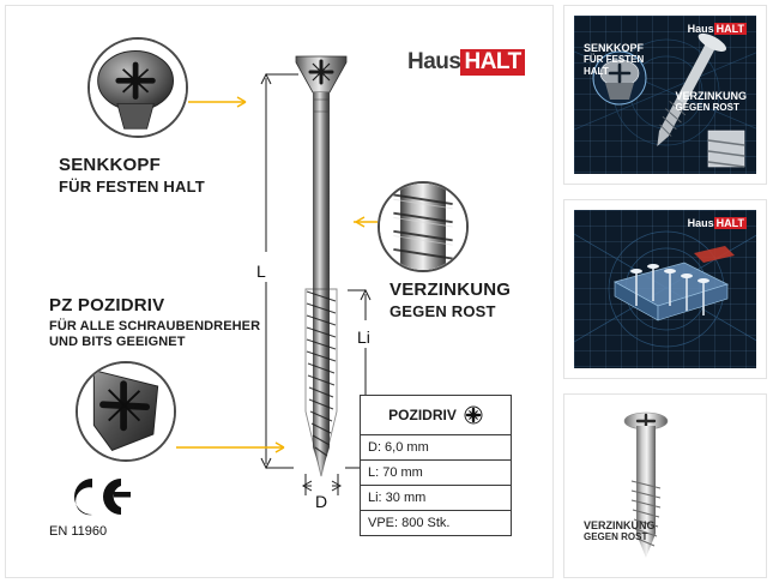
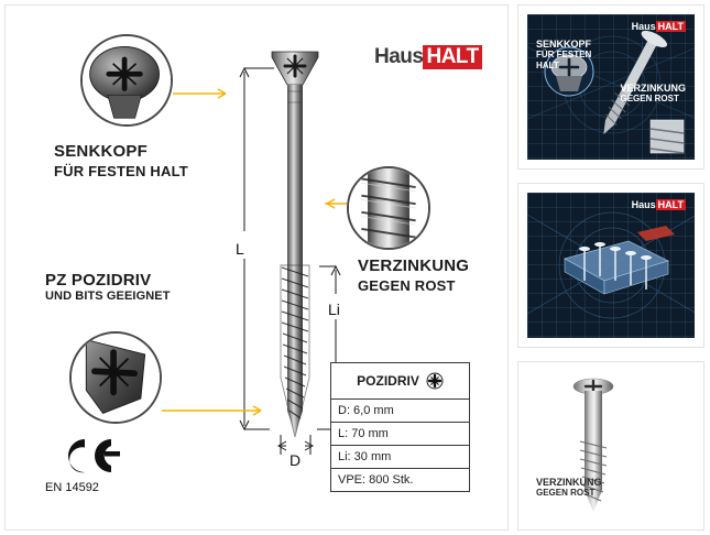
  Haus HALT
  SENKKOPF
  FÜR FESTEN HALT
  PZ POZIDRIV
- FÜR ALLE SCHRAUBENDREHER
  UND BITS GEEIGNET
  VERZINKUNG
  GEGEN ROST
  L
  Li
  D
- EN 11960
+ EN 14592
  POZIDRIV
  D: 6,0 mm
  L: 70 mm
  Li: 30 mm
  VPE: 800 Stk.
  Haus HALT
  SENKKOPF
  FÜR FESTEN
  HALT
  VERZINKUNG
  GEGEN ROST
  Haus HALT
  VERZINKUNG
  GEGEN ROST
